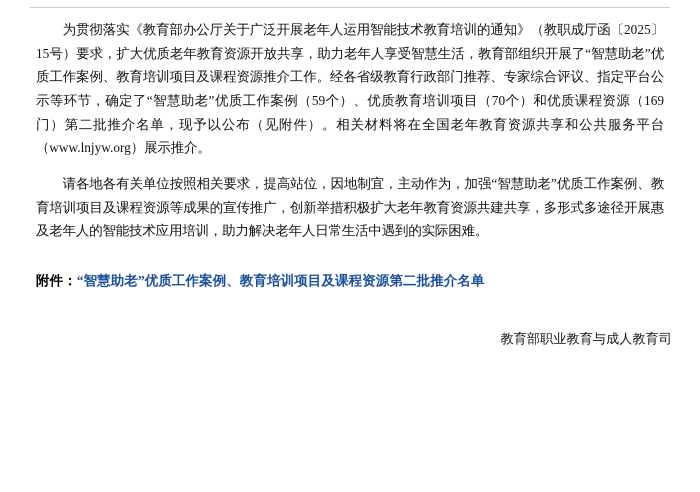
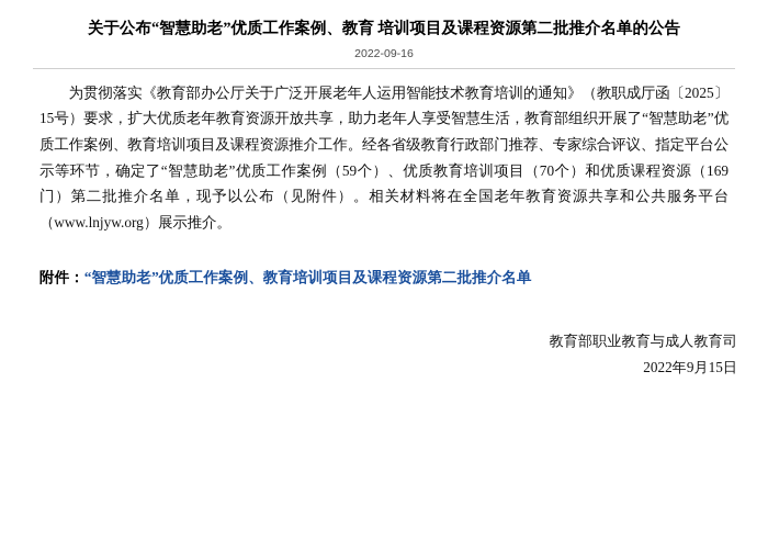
+ 关于公布“智慧助老”优质工作案例、教育 培训项目及课程资源第二批推介名单的公告
+ 2022-09-16
  为贯彻落实《教育部办公厅关于广泛开展老年人运用智能技术教育培训的通知》（教职成厅函〔2025〕15号）要求，扩大优质老年教育资源开放共享，助力老年人享受智慧生活，教育部组织开展了“智慧助老”优质工作案例、教育培训项目及课程资源推介工作。经各省级教育行政部门推荐、专家综合评议、指定平台公示等环节，确定了“智慧助老”优质工作案例（59个）、优质教育培训项目（70个）和优质课程资源（169门）第二批推介名单，现予以公布（见附件）。相关材料将在全国老年教育资源共享和公共服务平台（www.lnjyw.org）展示推介。
- 请各地各有关单位按照相关要求，提高站位，因地制宜，主动作为，加强“智慧助老”优质工作案例、教育培训项目及课程资源等成果的宣传推广，创新举措积极扩大老年教育资源共建共享，多形式多途径开展惠及老年人的智能技术应用培训，助力解决老年人日常生活中遇到的实际困难。
  附件：“智慧助老”优质工作案例、教育培训项目及课程资源第二批推介名单
  教育部职业教育与成人教育司
+ 2022年9月15日
